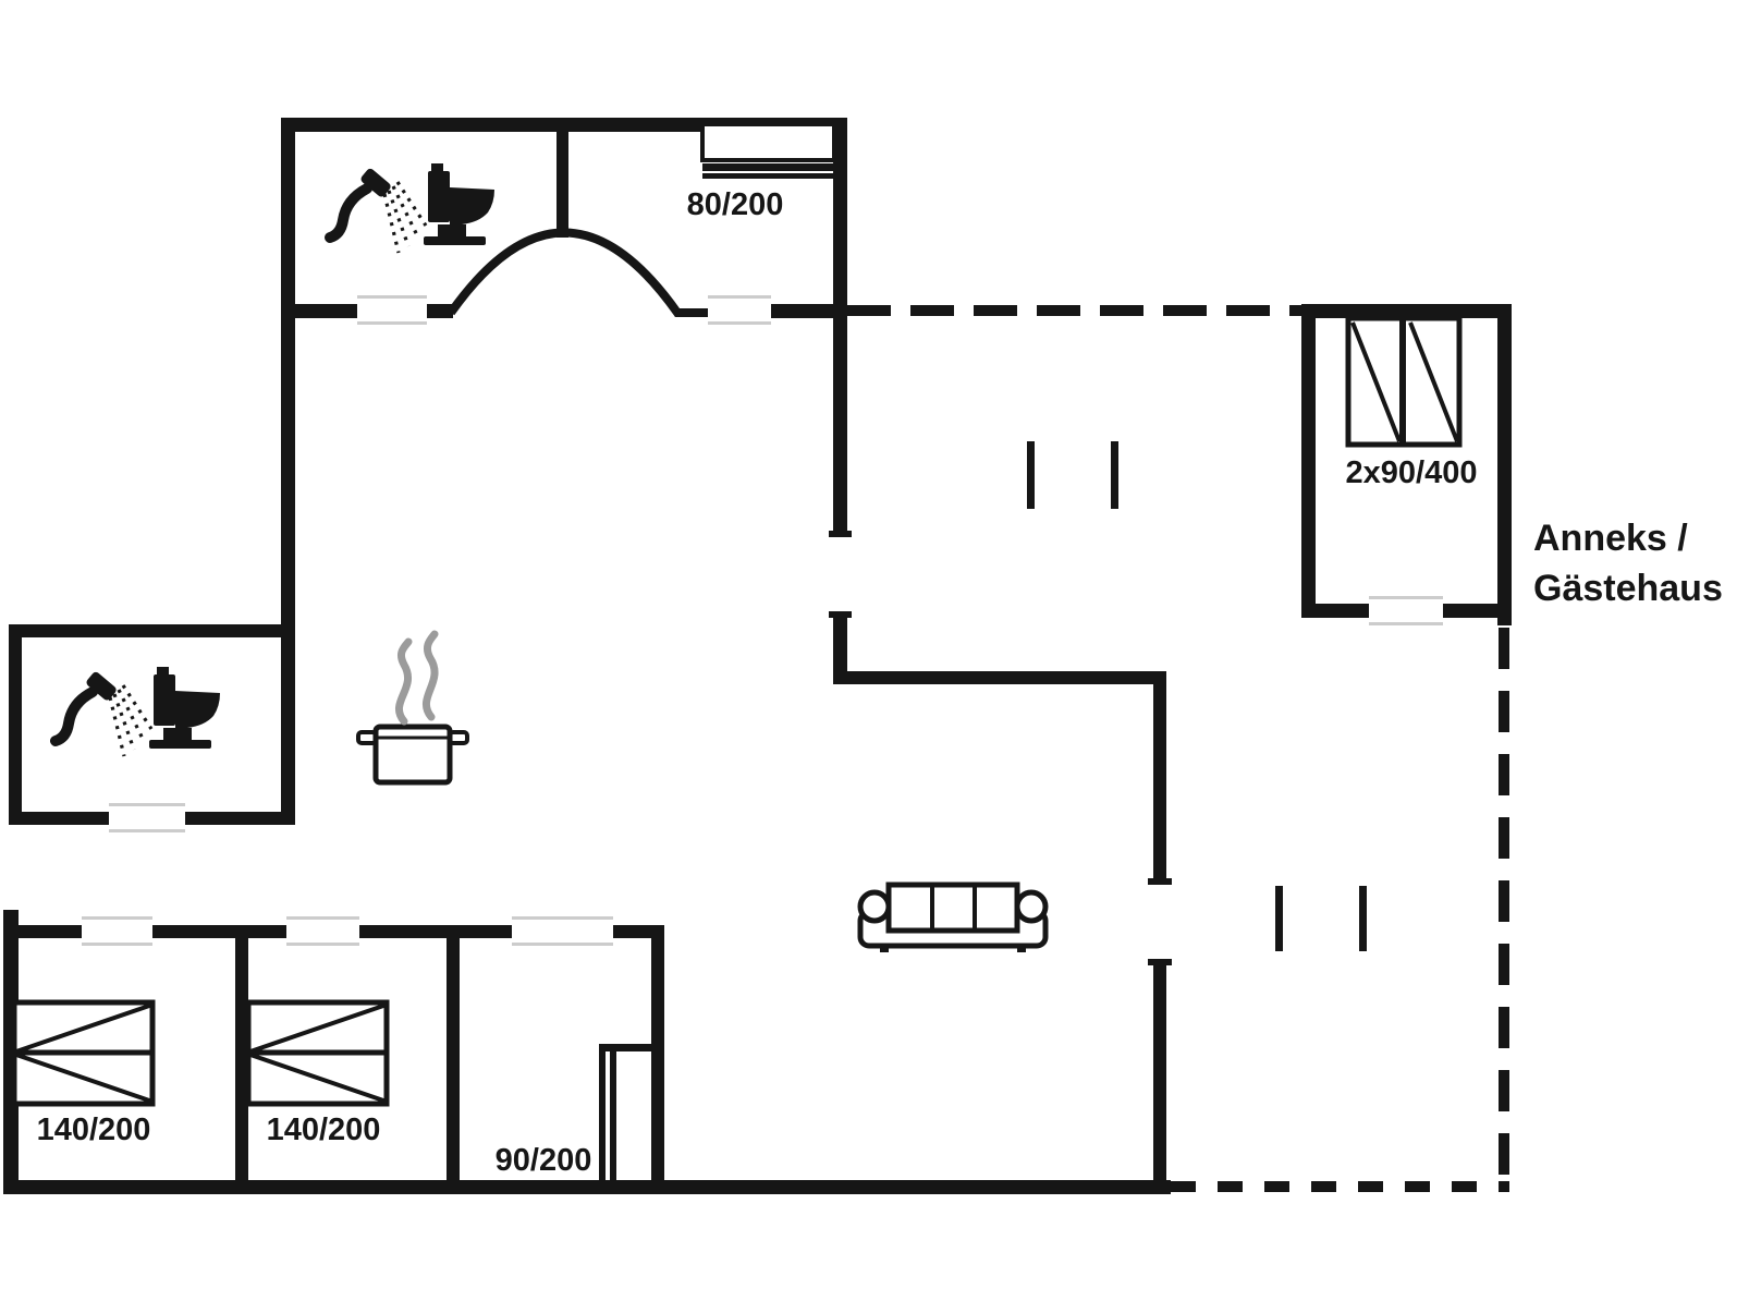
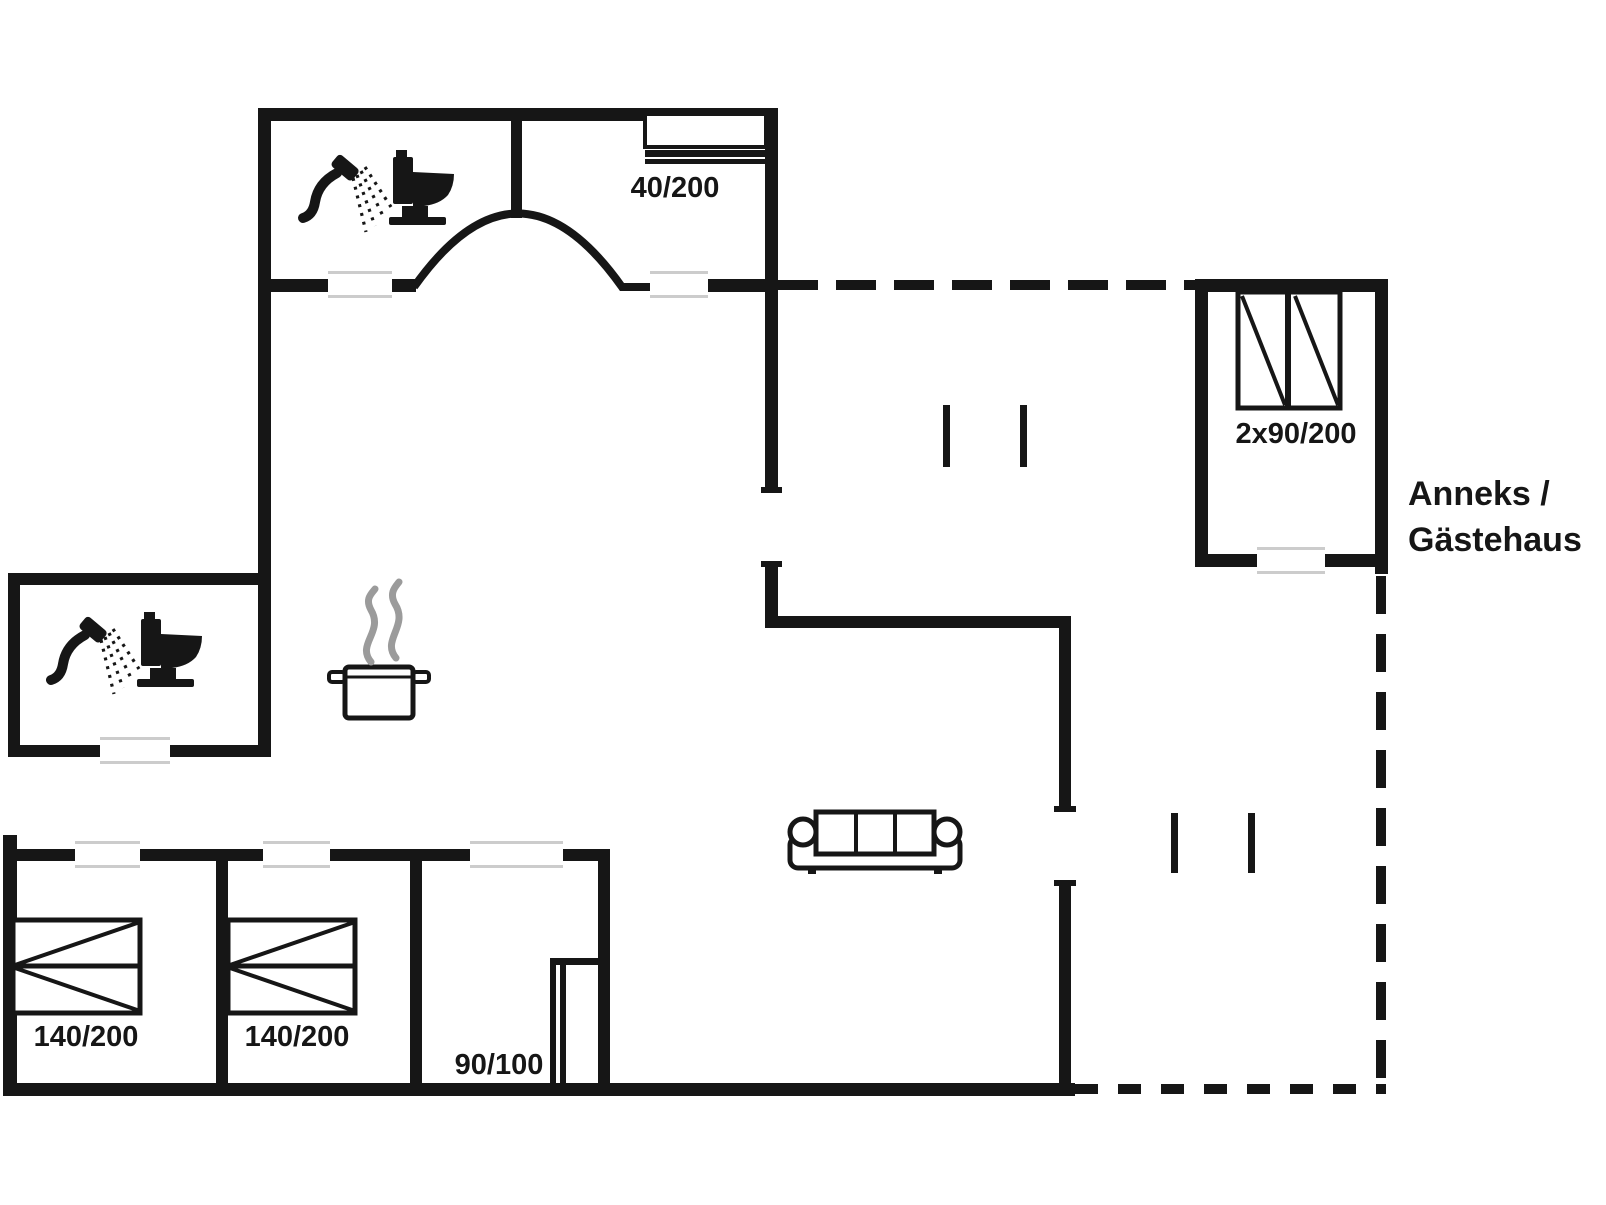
- 80/200
+ 40/200
- 2x90/400
+ 2x90/200
  Anneks /
  Gästehaus
  140/200
  140/200
- 90/200
+ 90/100
